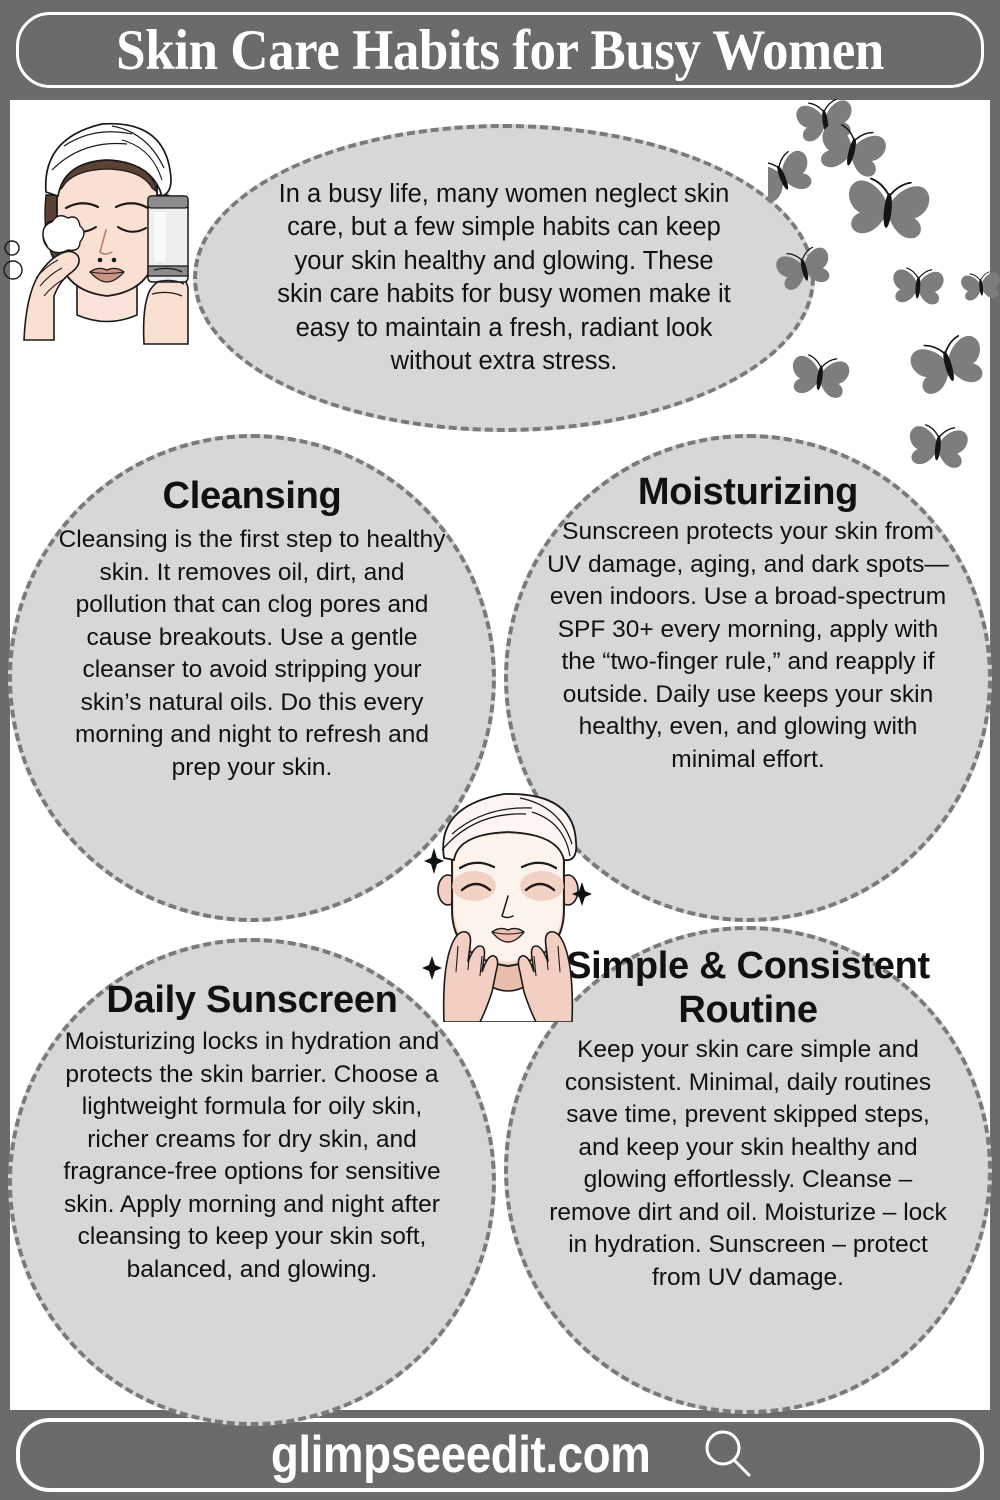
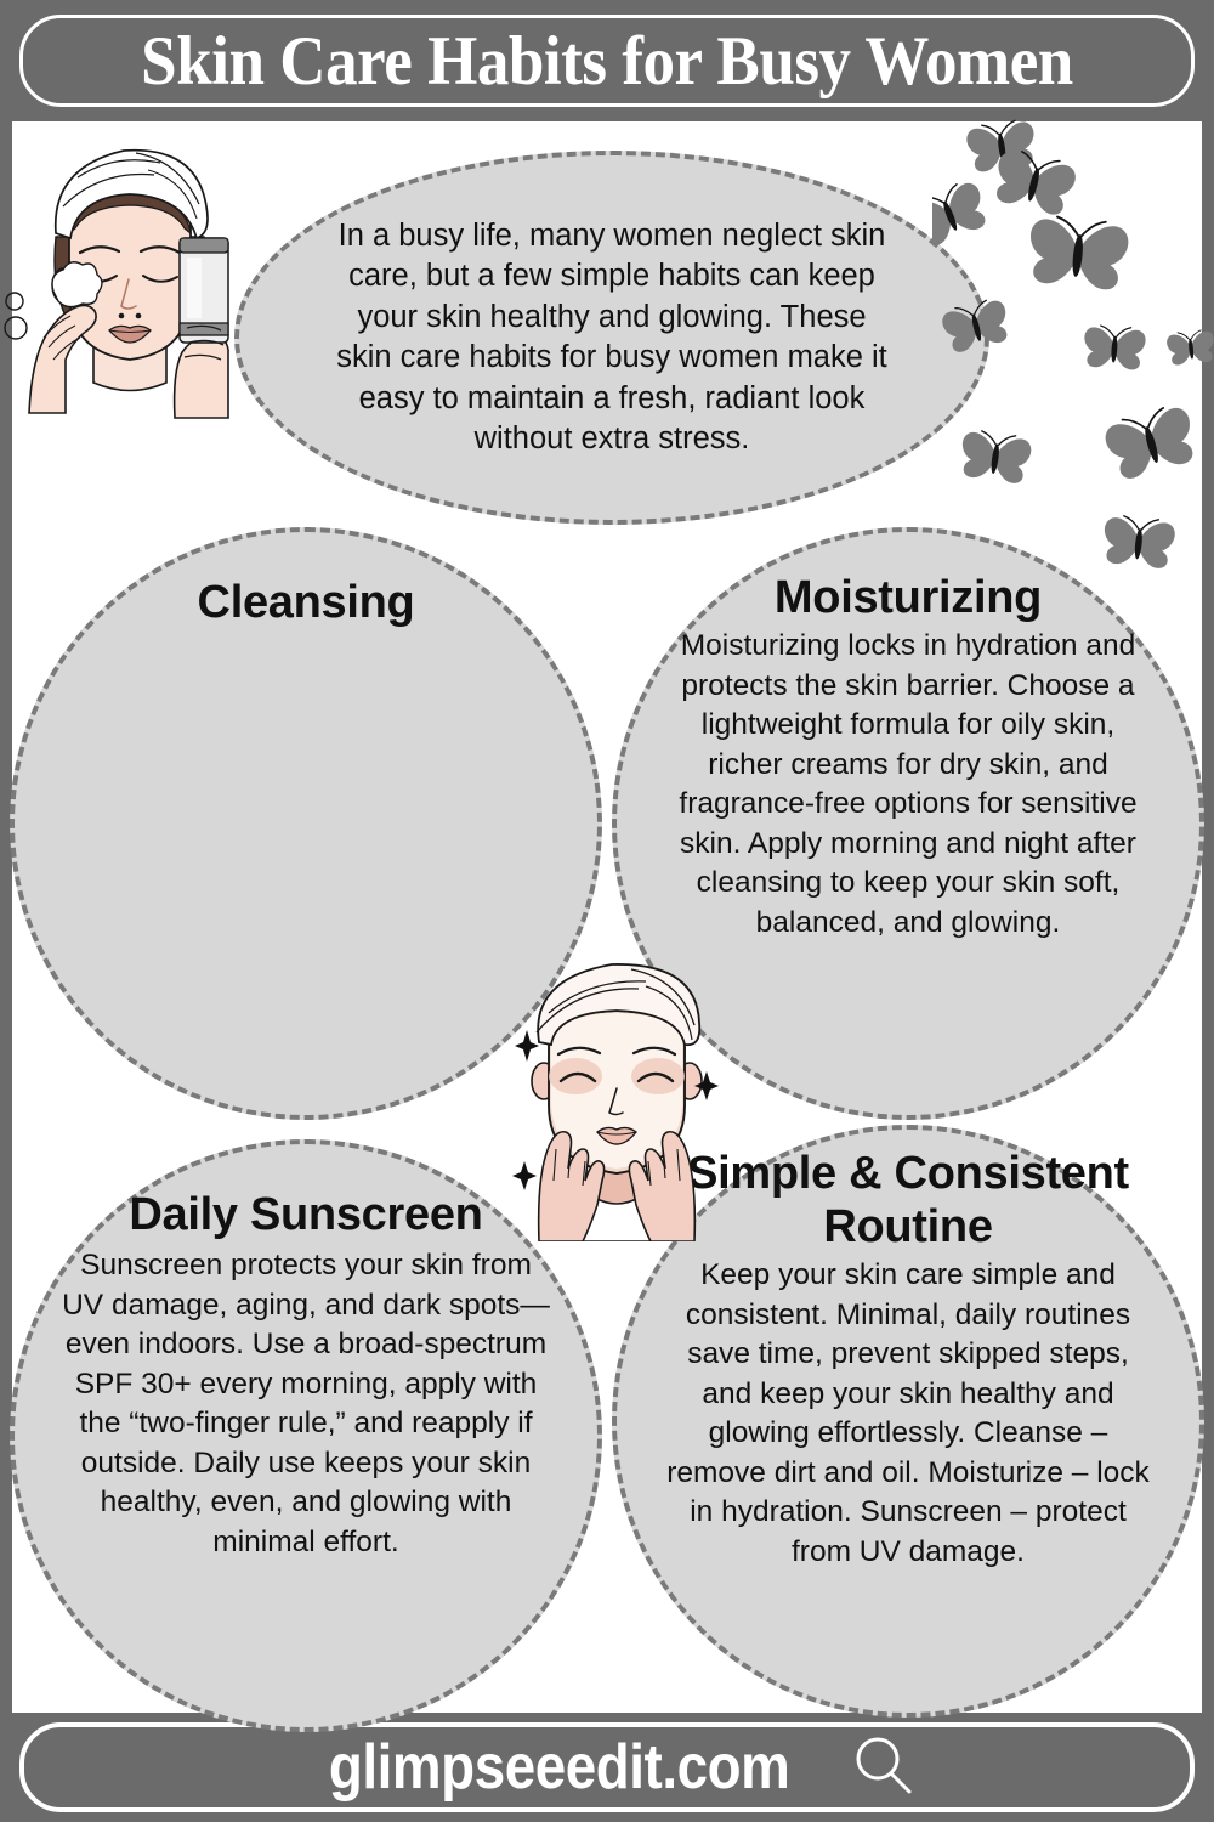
  Skin Care Habits for Busy Women
  In a busy life, many women neglect skin care, but a few simple habits can keep your skin healthy and glowing. These skin care habits for busy women make it easy to maintain a fresh, radiant look without extra stress.
  Cleansing
- Cleansing is the first step to healthy skin. It removes oil, dirt, and pollution that can clog pores and cause breakouts. Use a gentle cleanser to avoid stripping your skin’s natural oils. Do this every morning and night to refresh and prep your skin.
  Moisturizing
- Sunscreen protects your skin from UV damage, aging, and dark spots—even indoors. Use a broad-spectrum SPF 30+ every morning, apply with the “two-finger rule,” and reapply if outside. Daily use keeps your skin healthy, even, and glowing with minimal effort.
+ Moisturizing locks in hydration and protects the skin barrier. Choose a lightweight formula for oily skin, richer creams for dry skin, and fragrance-free options for sensitive skin. Apply morning and night after cleansing to keep your skin soft, balanced, and glowing.
  Daily Sunscreen
- Moisturizing locks in hydration and protects the skin barrier. Choose a lightweight formula for oily skin, richer creams for dry skin, and fragrance-free options for sensitive skin. Apply morning and night after cleansing to keep your skin soft, balanced, and glowing.
+ Sunscreen protects your skin from UV damage, aging, and dark spots—even indoors. Use a broad-spectrum SPF 30+ every morning, apply with the “two-finger rule,” and reapply if outside. Daily use keeps your skin healthy, even, and glowing with minimal effort.
  Simple & Consistent Routine
  Keep your skin care simple and consistent. Minimal, daily routines save time, prevent skipped steps, and keep your skin healthy and glowing effortlessly. Cleanse – remove dirt and oil. Moisturize – lock in hydration. Sunscreen – protect from UV damage.
  glimpseeedit.com
